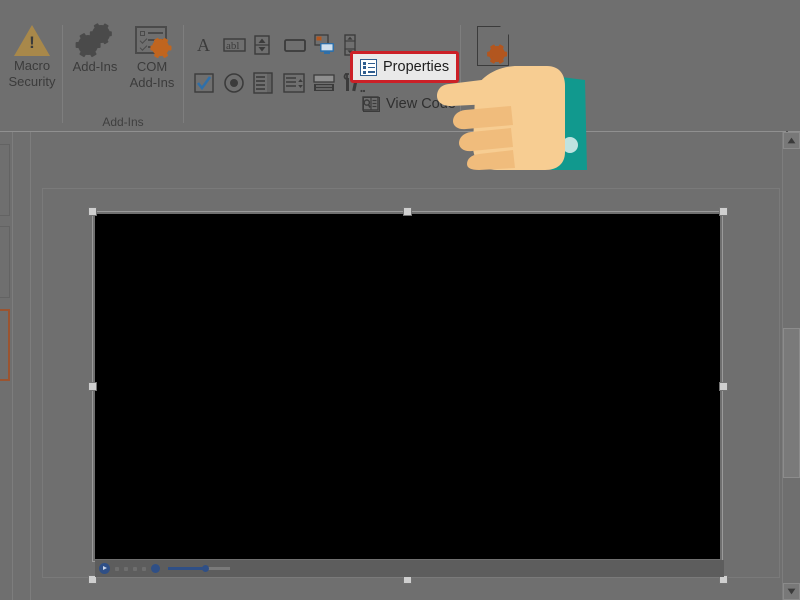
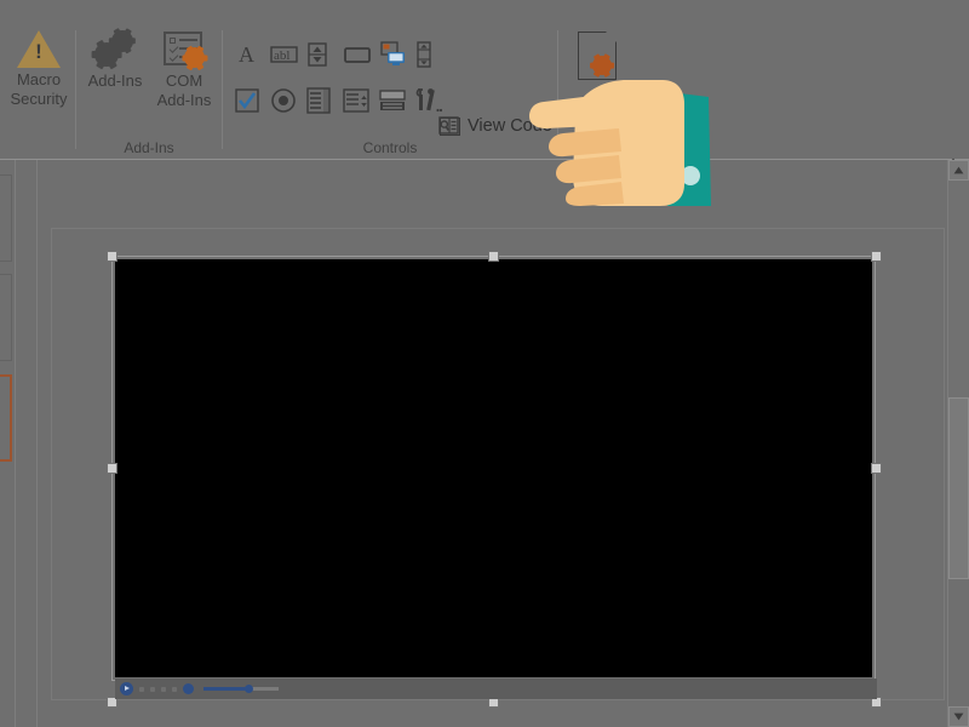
  Macro
  Security
  Add-Ins
  COM
  Add-Ins
  Add-Ins
  A
  abl
- Properties
  View Co
+ Controls
